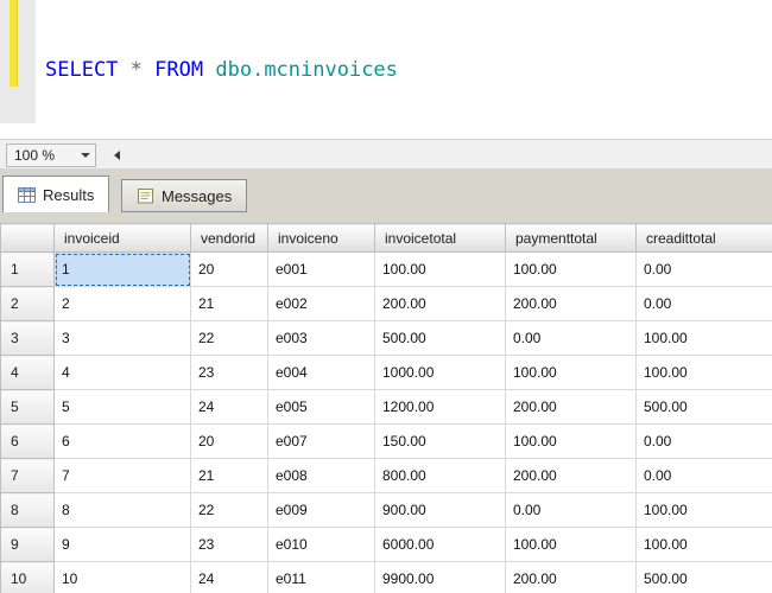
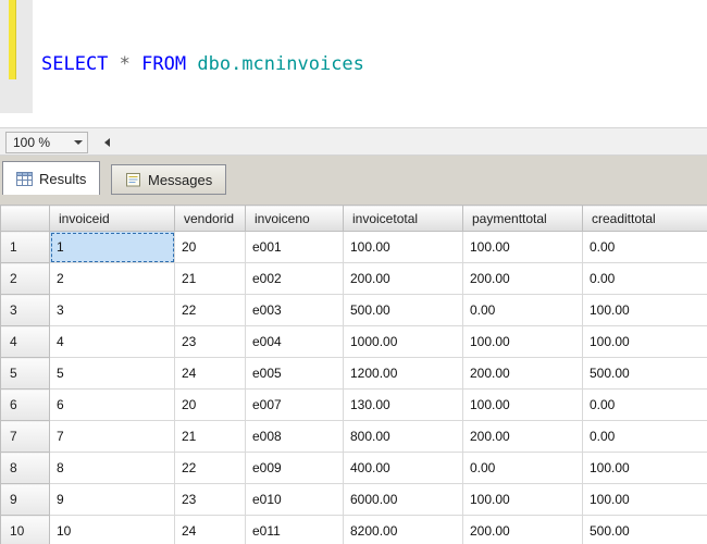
  SELECT * FROM dbo.mcninvoices
  100 %
  Results
  Messages
  	invoiceid	vendorid	invoiceno	invoicetotal	paymenttotal	creadittotal
  1	1	20	e001	100.00	100.00	0.00
  2	2	21	e002	200.00	200.00	0.00
  3	3	22	e003	500.00	0.00	100.00
  4	4	23	e004	1000.00	100.00	100.00
  5	5	24	e005	1200.00	200.00	500.00
- 6	6	20	e007	150.00	100.00	0.00
+ 6	6	20	e007	130.00	100.00	0.00
  7	7	21	e008	800.00	200.00	0.00
- 8	8	22	e009	900.00	0.00	100.00
+ 8	8	22	e009	400.00	0.00	100.00
  9	9	23	e010	6000.00	100.00	100.00
- 10	10	24	e011	9900.00	200.00	500.00
+ 10	10	24	e011	8200.00	200.00	500.00
